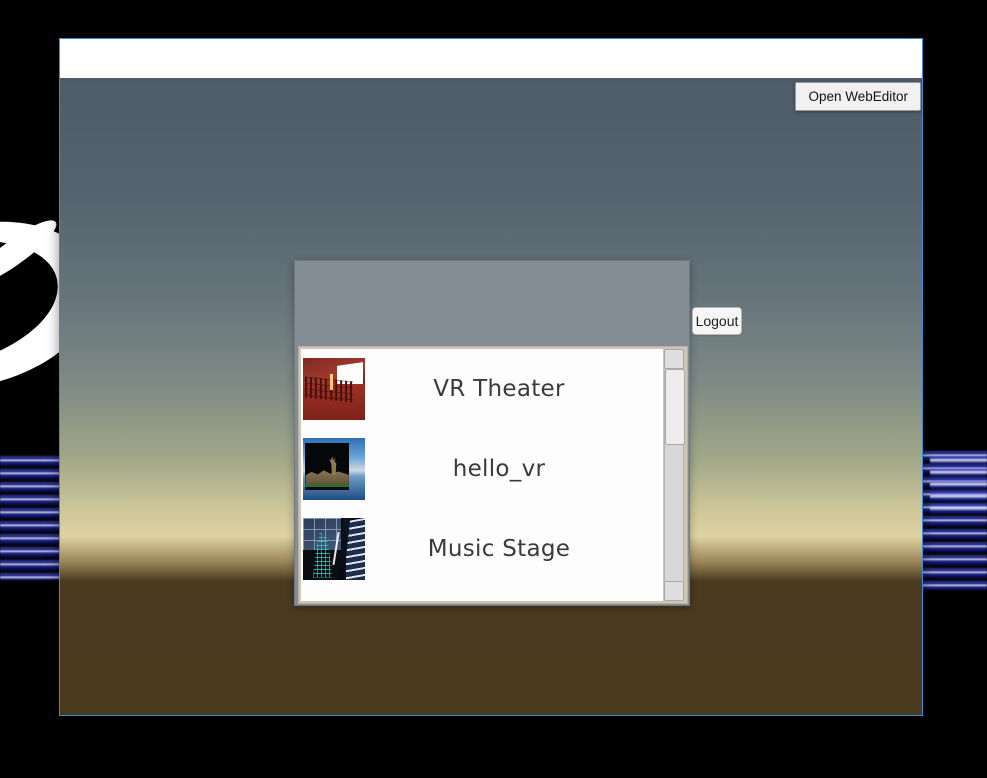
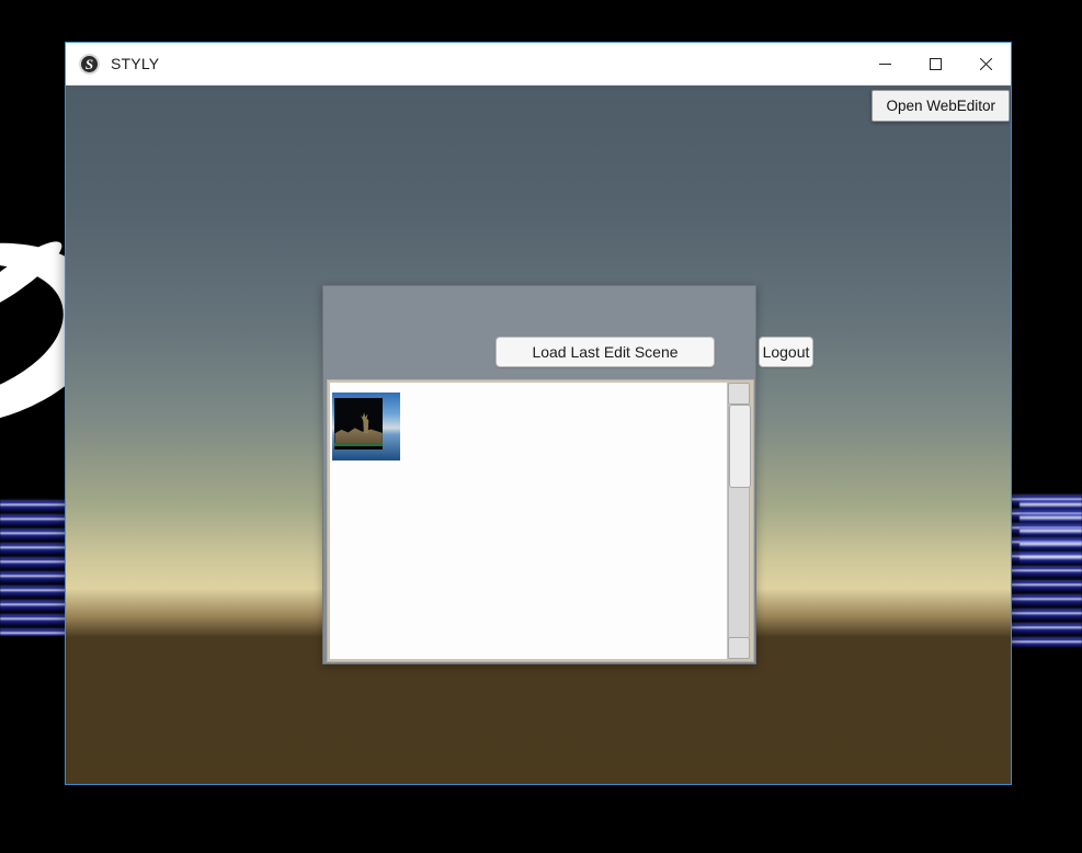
+ S
+ STYLY
  Open WebEditor
+ Load Last Edit Scene
  Logout
- VR Theater
- hello_vr
- Music Stage
